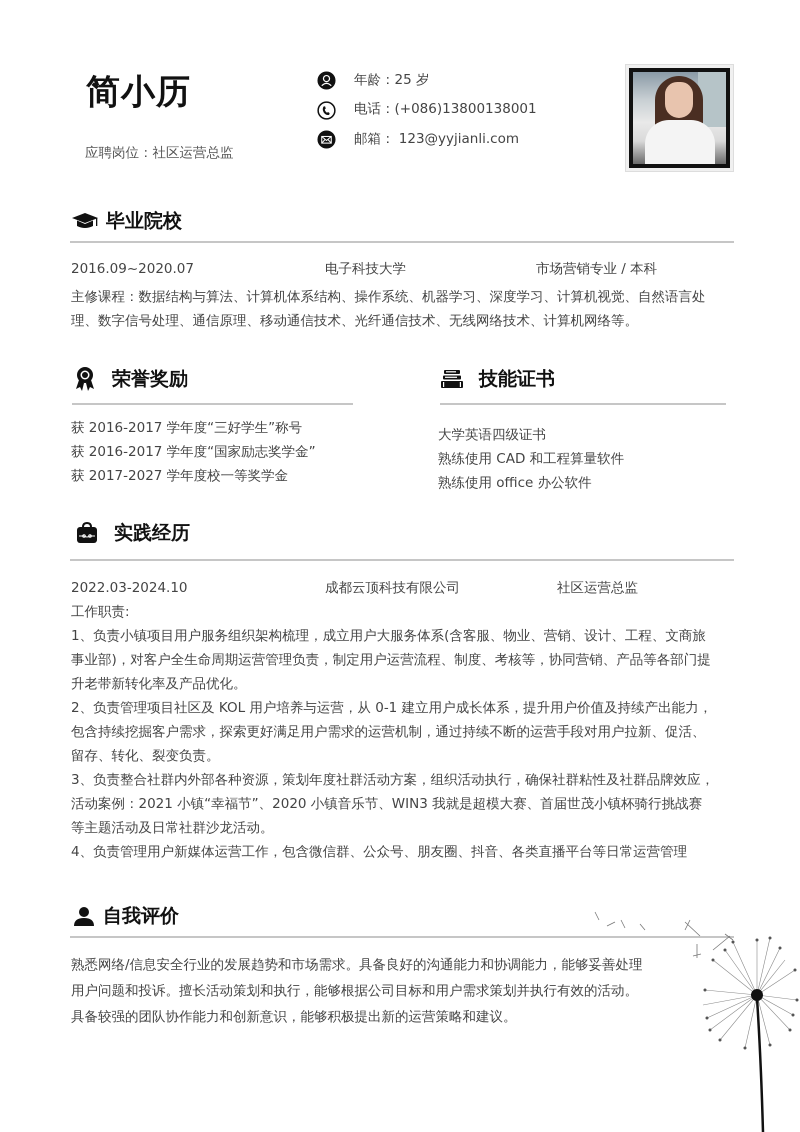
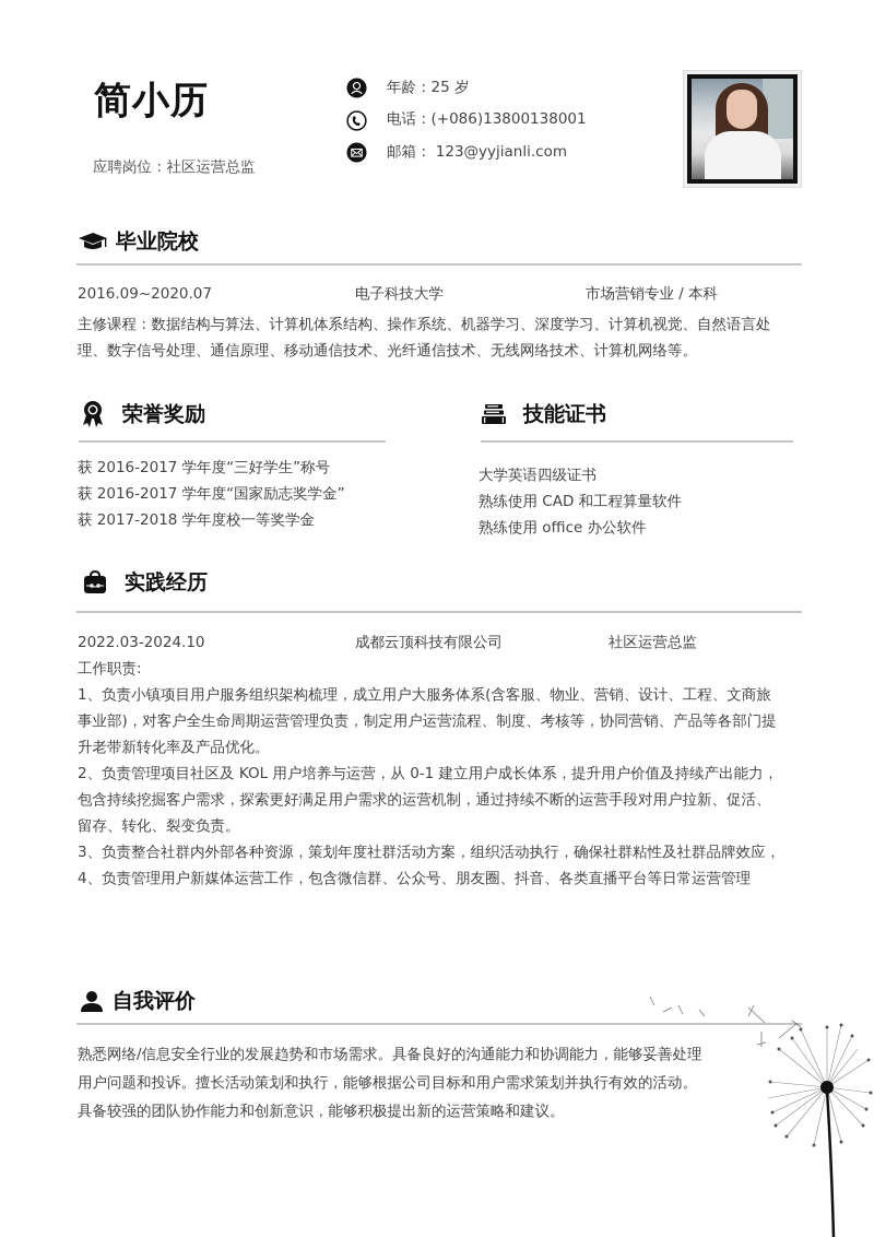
  简小历
  应聘岗位：社区运营总监
  年龄：25 岁
  电话：(+086)13800138001
  邮箱： 123@yyjianli.com
  毕业院校
  2016.09~2020.07
  电子科技大学
  市场营销专业 / 本科
  主修课程：数据结构与算法、计算机体系结构、操作系统、机器学习、深度学习、计算机视觉、自然语言处
  理、数字信号处理、通信原理、移动通信技术、光纤通信技术、无线网络技术、计算机网络等。
  荣誉奖励
  获 2016-2017 学年度“三好学生”称号
  获 2016-2017 学年度“国家励志奖学金”
- 获 2017-2027 学年度校一等奖学金
+ 获 2017-2018 学年度校一等奖学金
  技能证书
  大学英语四级证书
  熟练使用 CAD 和工程算量软件
  熟练使用 office 办公软件
  实践经历
  2022.03-2024.10
  成都云顶科技有限公司
  社区运营总监
  工作职责:
  1、负责小镇项目用户服务组织架构梳理，成立用户大服务体系(含客服、物业、营销、设计、工程、文商旅
  事业部)，对客户全生命周期运营管理负责，制定用户运营流程、制度、考核等，协同营销、产品等各部门提
  升老带新转化率及产品优化。
  2、负责管理项目社区及 KOL 用户培养与运营，从 0-1 建立用户成长体系，提升用户价值及持续产出能力，
  包含持续挖掘客户需求，探索更好满足用户需求的运营机制，通过持续不断的运营手段对用户拉新、促活、
  留存、转化、裂变负责。
  3、负责整合社群内外部各种资源，策划年度社群活动方案，组织活动执行，确保社群粘性及社群品牌效应，
- 活动案例：2021 小镇“幸福节”、2020 小镇音乐节、WIN3 我就是超模大赛、首届世茂小镇杯骑行挑战赛
- 等主题活动及日常社群沙龙活动。
  4、负责管理用户新媒体运营工作，包含微信群、公众号、朋友圈、抖音、各类直播平台等日常运营管理
  自我评价
  熟悉网络/信息安全行业的发展趋势和市场需求。具备良好的沟通能力和协调能力，能够妥善处理
  用户问题和投诉。擅长活动策划和执行，能够根据公司目标和用户需求策划并执行有效的活动。
  具备较强的团队协作能力和创新意识，能够积极提出新的运营策略和建议。
